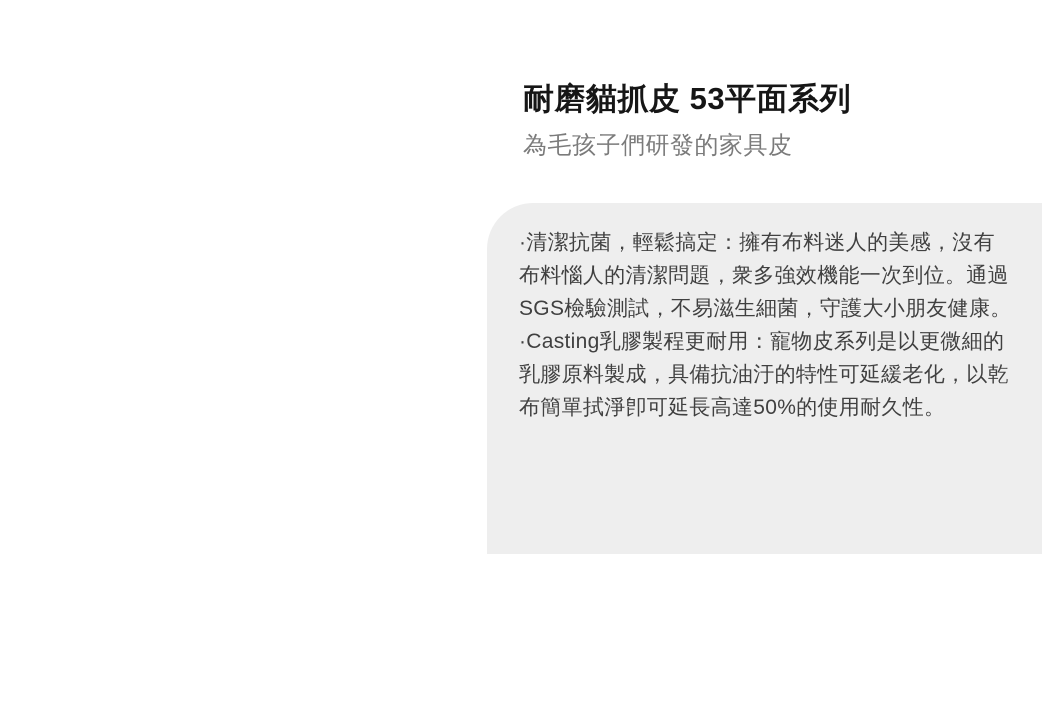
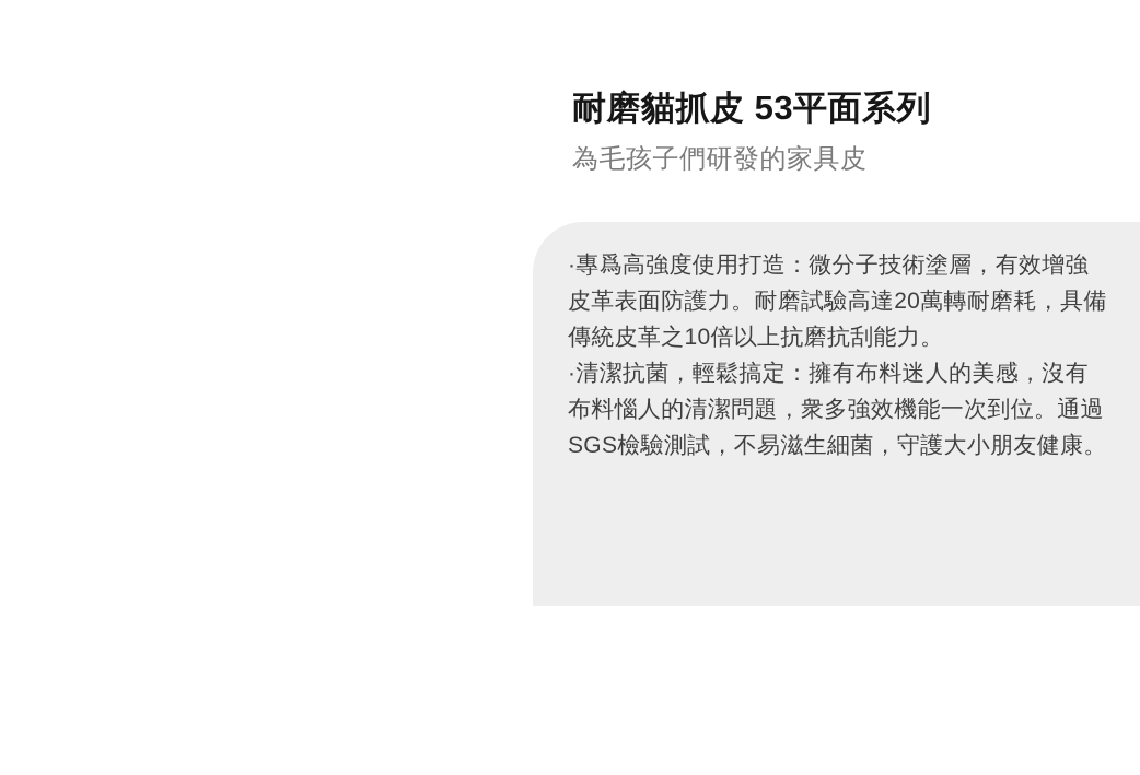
  耐磨貓抓皮 53平面系列
  為毛孩子們研發的家具皮
+ ·專爲高強度使用打造：微分子技術塗層，有效增強皮革表面防護力。耐磨試驗高達20萬轉耐磨耗，具備傳統皮革之10倍以上抗磨抗刮能力。
  ·清潔抗菌，輕鬆搞定：擁有布料迷人的美感，沒有布料惱人的清潔問題，衆多強效機能一次到位。通過SGS檢驗測試，不易滋生細菌，守護大小朋友健康。
- ·Casting乳膠製程更耐用：寵物皮系列是以更微細的乳膠原料製成，具備抗油汙的特性可延緩老化，以乾布簡單拭淨卽可延長高達50%的使用耐久性。
